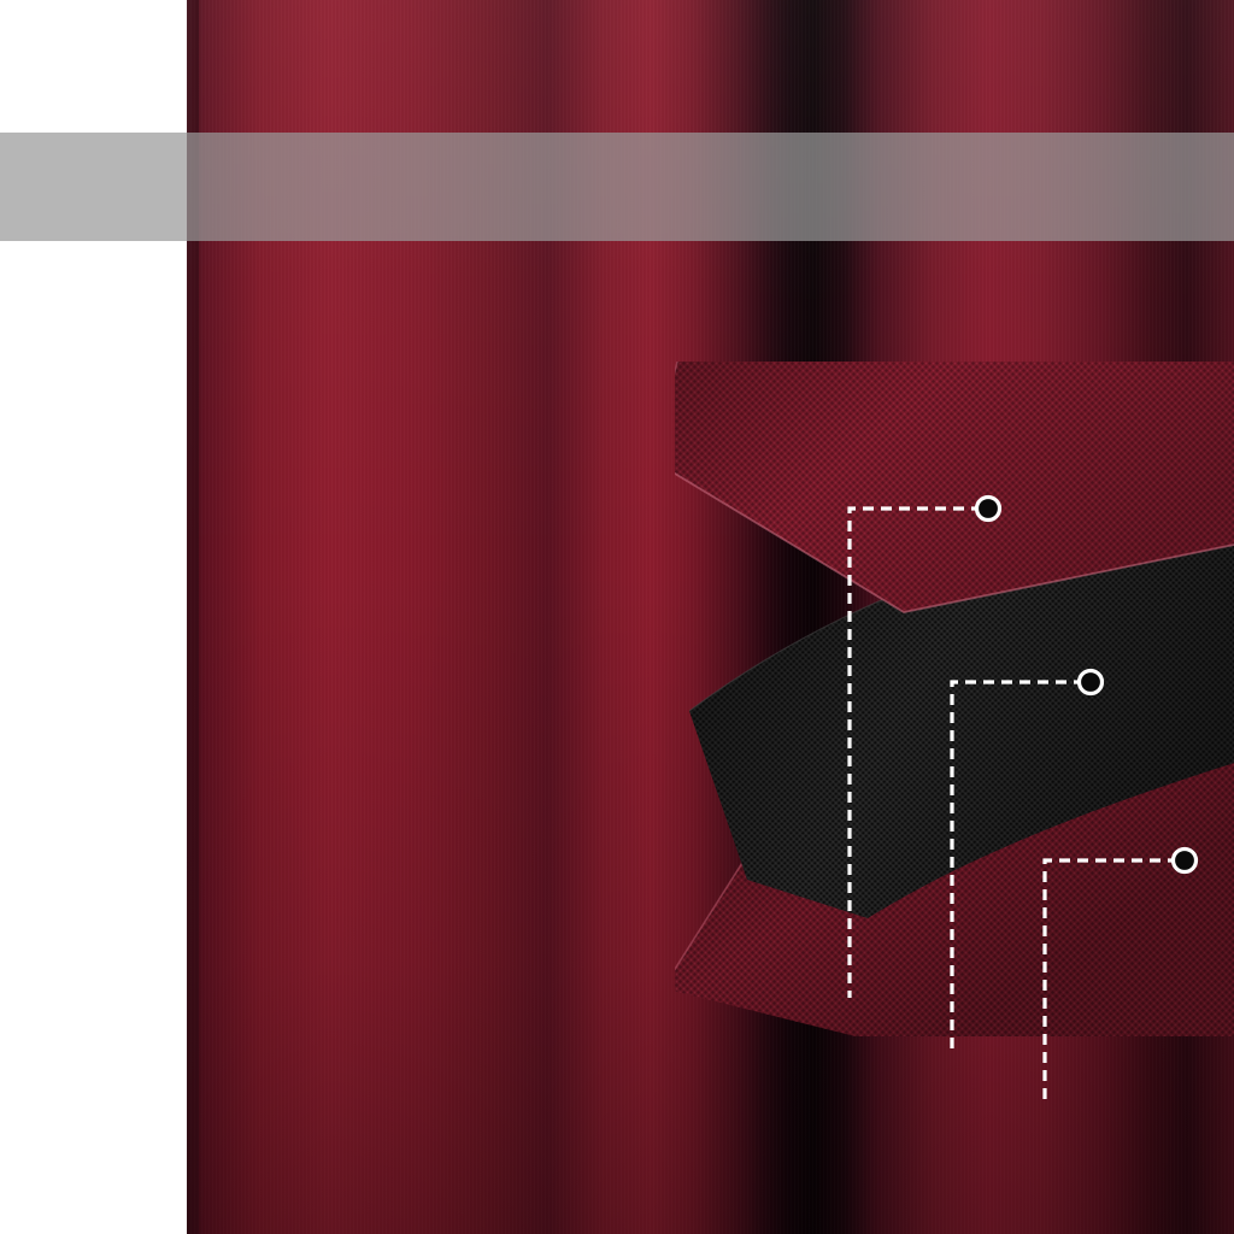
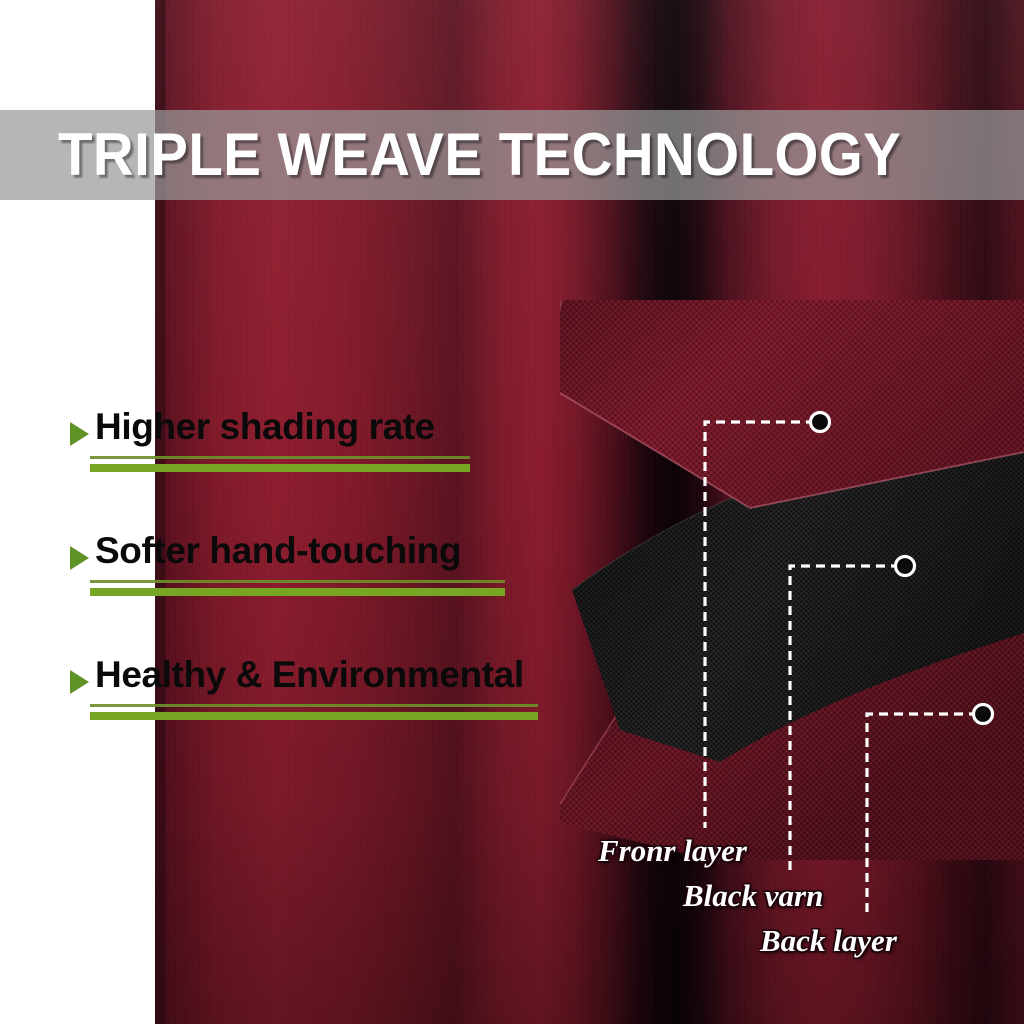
+ TRIPLE WEAVE TECHNOLOGY
+ Higher shading rate
+ Softer hand-touching
+ Healthy & Environmental
+ Fronr layer
+ Black varn
+ Back layer
